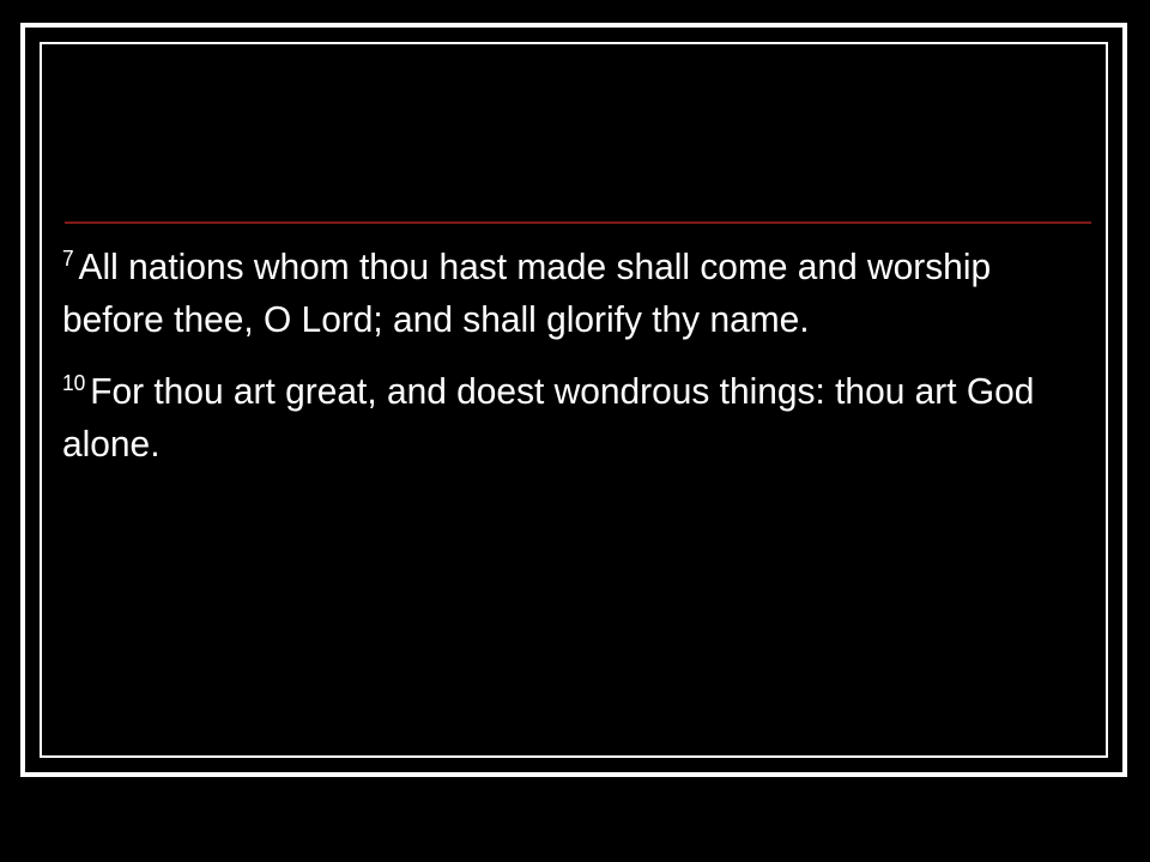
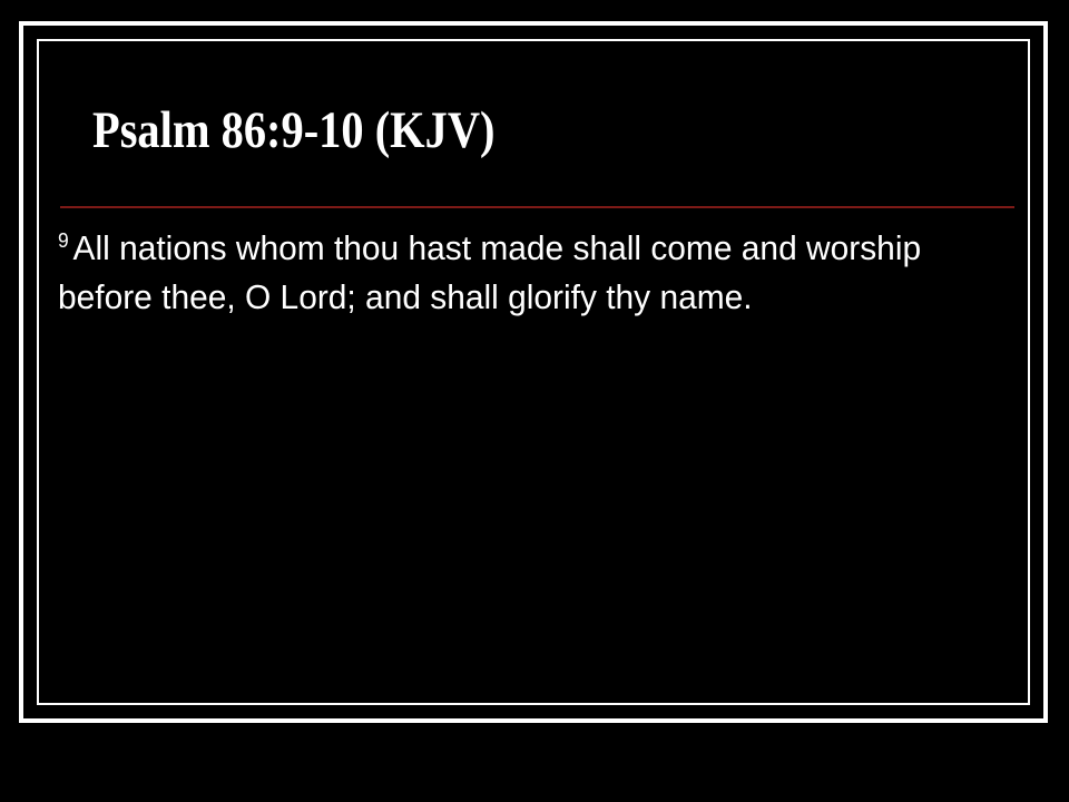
+ Psalm 86:9-10 (KJV)
- 7 All nations whom thou hast made shall come and worship before thee, O Lord; and shall glorify thy name.
+ 9 All nations whom thou hast made shall come and worship before thee, O Lord; and shall glorify thy name.
- 10 For thou art great, and doest wondrous things: thou art God alone.
